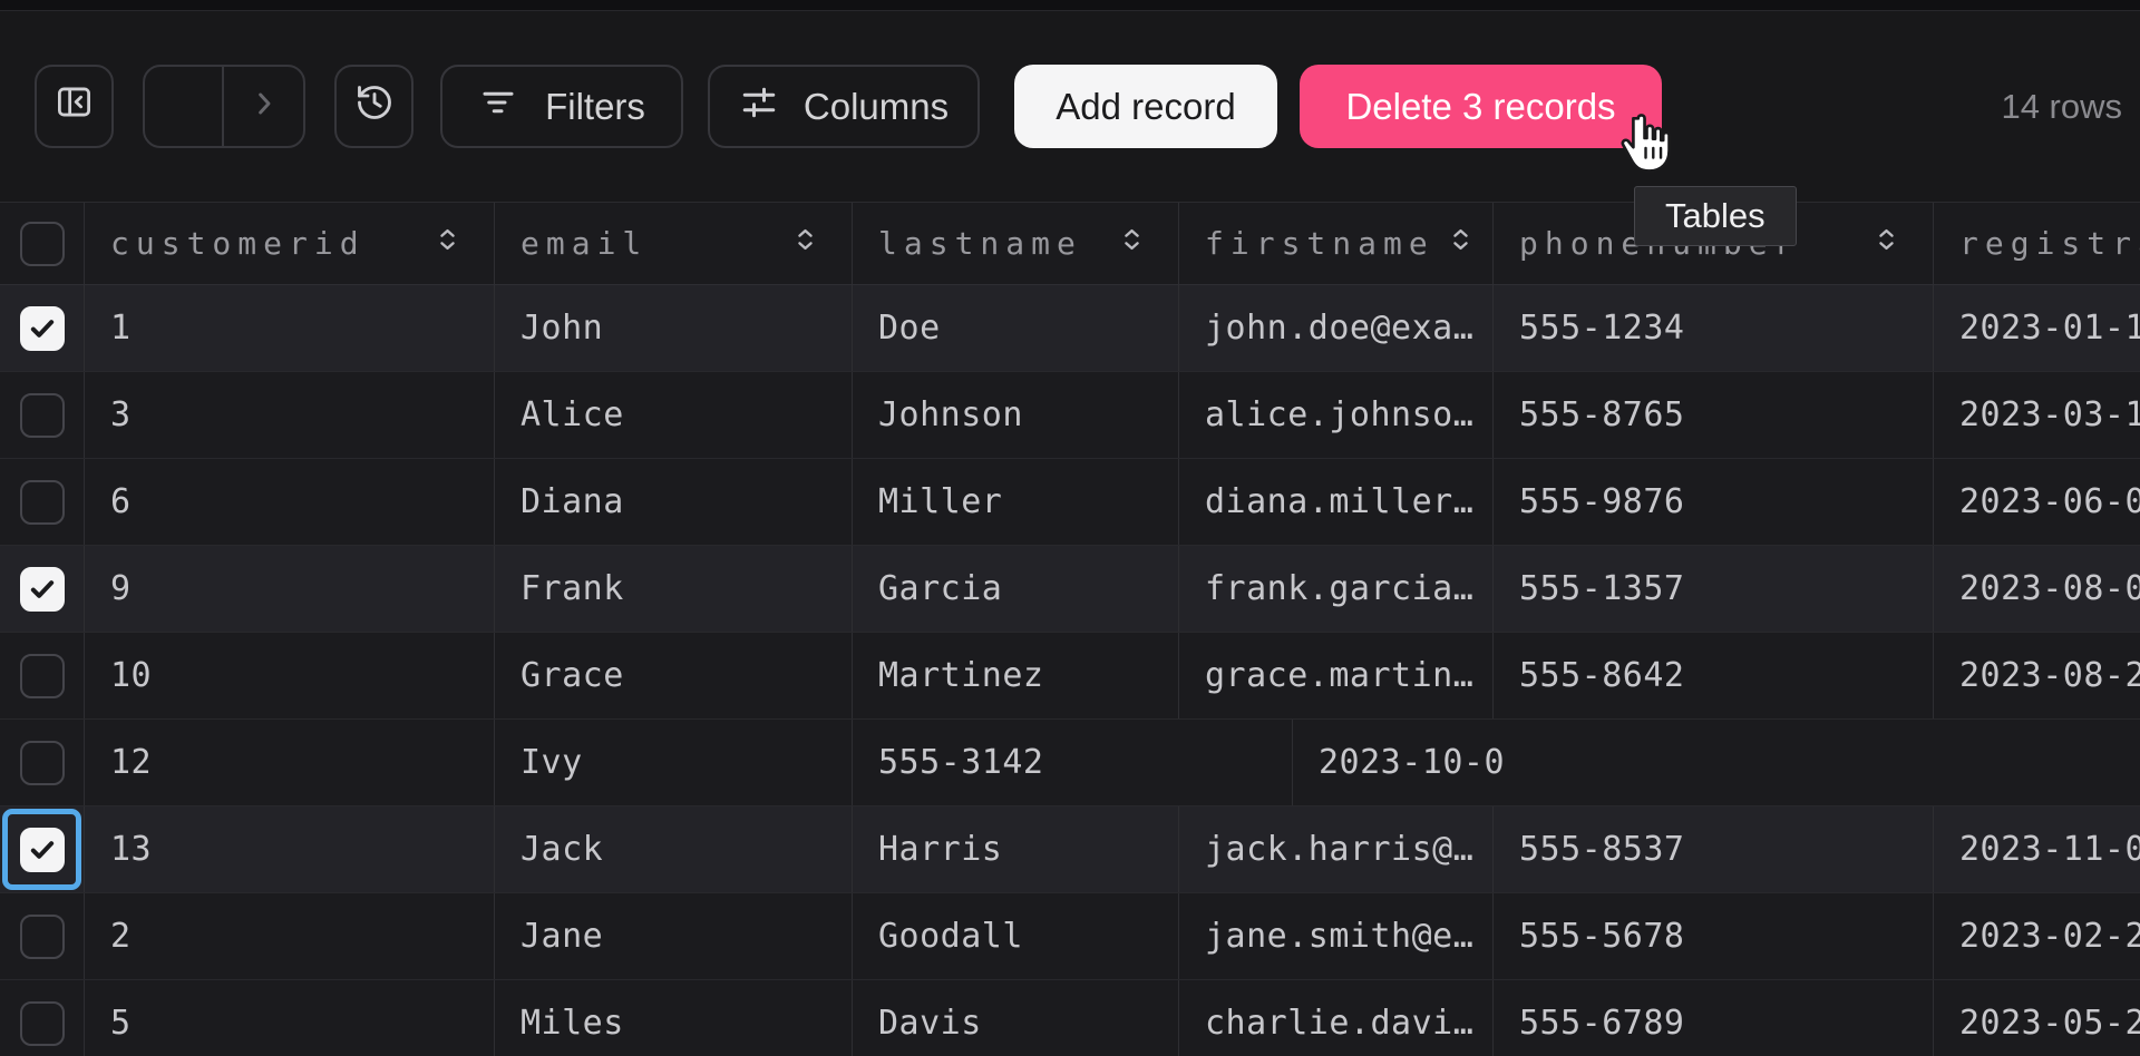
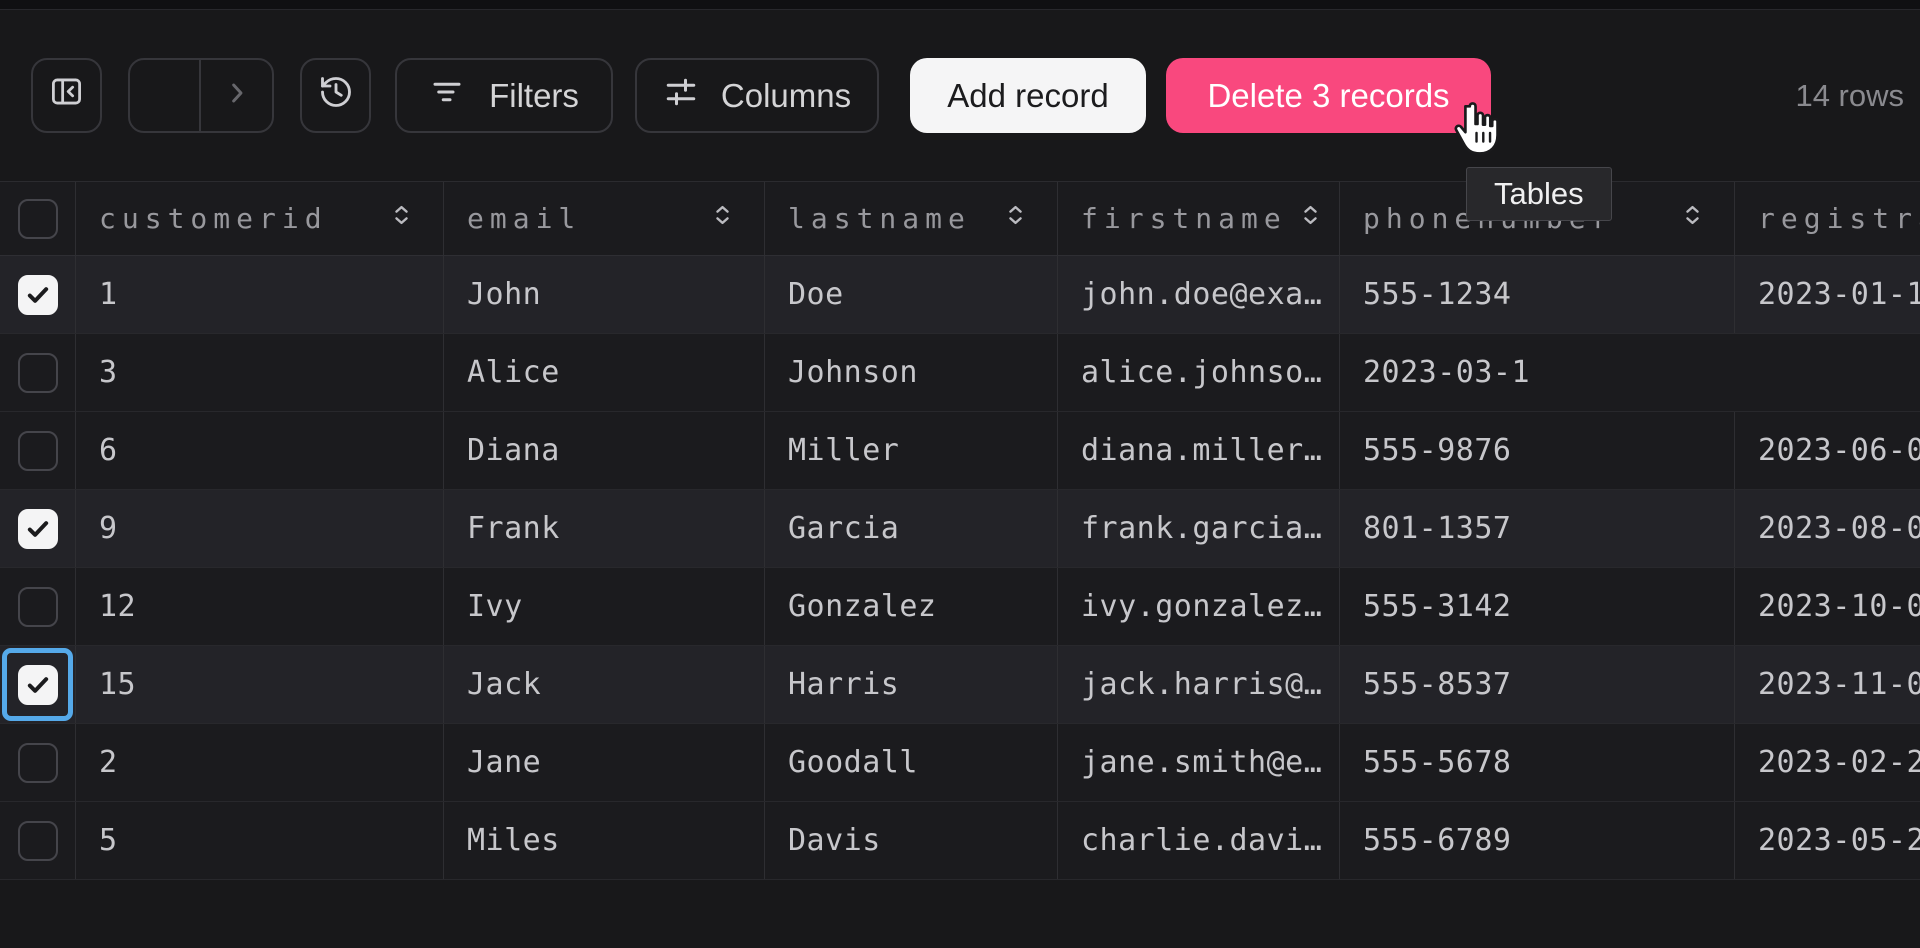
  Filters
  Columns
  Add record
  Delete 3 records
  14 rows
  customerid
  email
  lastname
  firstname
  registr
  1
  John
  Doe
  john.doe@exa…
  555-1234
  2023-01-1
  3
  Alice
  Johnson
  alice.johnso…
- 555-8765
  2023-03-1
  6
  Diana
  Miller
  diana.miller…
  555-9876
  2023-06-0
  9
  Frank
  Garcia
  frank.garcia…
- 555-1357
+ 801-1357
  2023-08-0
- 10
- Grace
- Martinez
- grace.martin…
- 555-8642
- 2023-08-2
  12
  Ivy
+ Gonzalez
+ ivy.gonzalez…
  555-3142
  2023-10-0
- 13
+ 15
  Jack
  Harris
  jack.harris@…
  555-8537
  2023-11-0
  2
  Jane
  Goodall
  jane.smith@e…
  555-5678
  2023-02-2
  5
  Miles
  Davis
  charlie.davi…
  555-6789
  2023-05-2
  Tables
